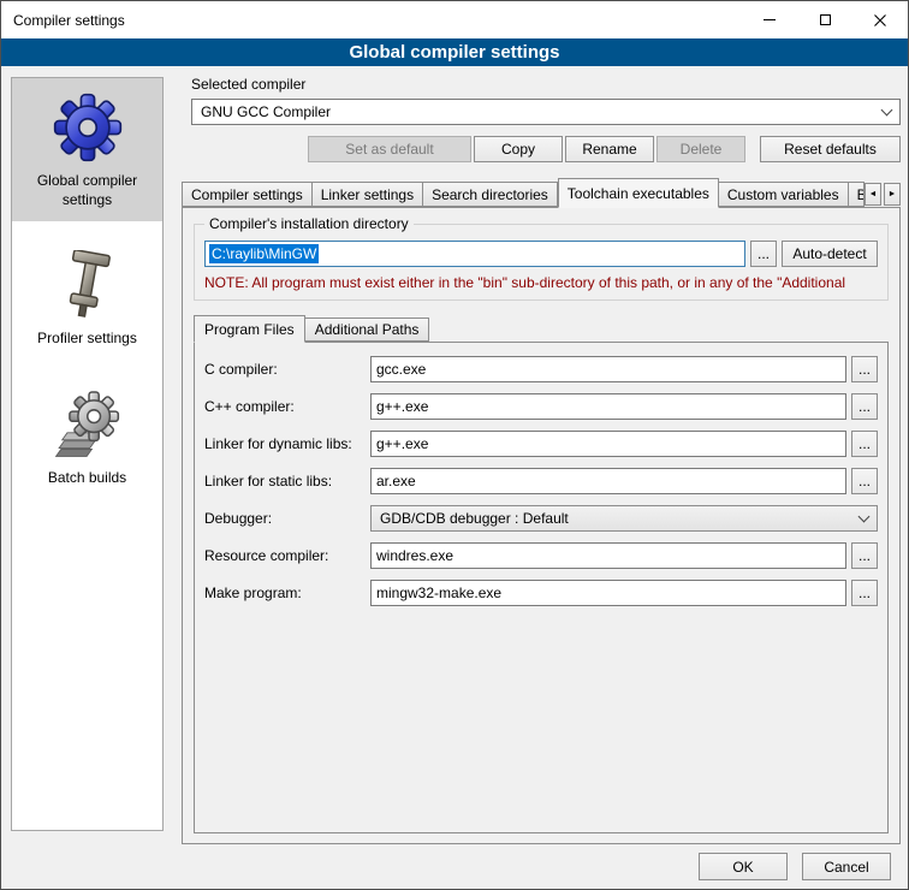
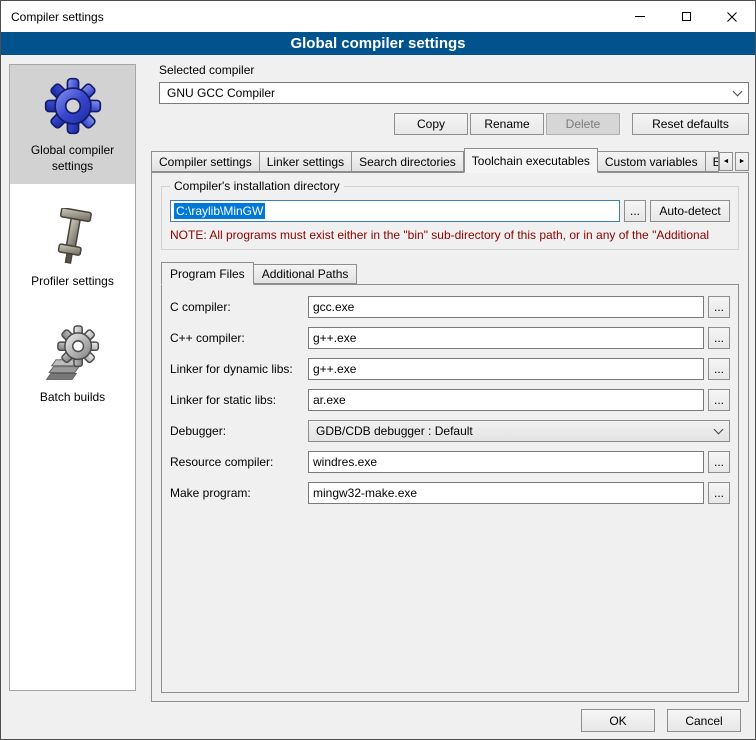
  Compiler settings
  Global compiler settings
  Global compiler settings
  Profiler settings
  Batch builds
  Selected compiler
  GNU GCC Compiler
- Set as default
  Copy
  Rename
  Delete
  Reset defaults
  Compiler settings
  Linker settings
  Search directories
  Toolchain executables
  Custom variables
  Compiler's installation directory
  C:\raylib\MinGW
  ...
  Auto-detect
- NOTE: All program must exist either in the "bin" sub-directory of this path, or in any of the "Additional
+ NOTE: All programs must exist either in the "bin" sub-directory of this path, or in any of the "Additional
  Program Files
  Additional Paths
  C compiler:
  gcc.exe
  ...
  C++ compiler:
  g++.exe
  ...
  Linker for dynamic libs:
  g++.exe
  ...
  Linker for static libs:
  ar.exe
  ...
  Debugger:
  GDB/CDB debugger : Default
  Resource compiler:
  windres.exe
  ...
  Make program:
  mingw32-make.exe
  ...
  OK
  Cancel
